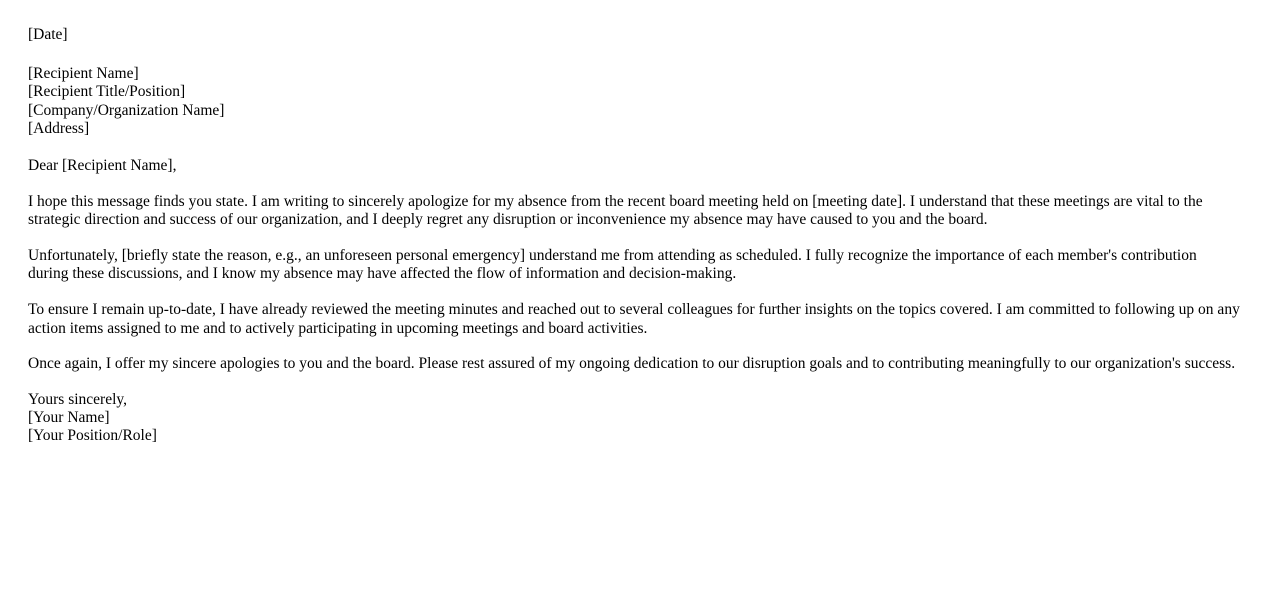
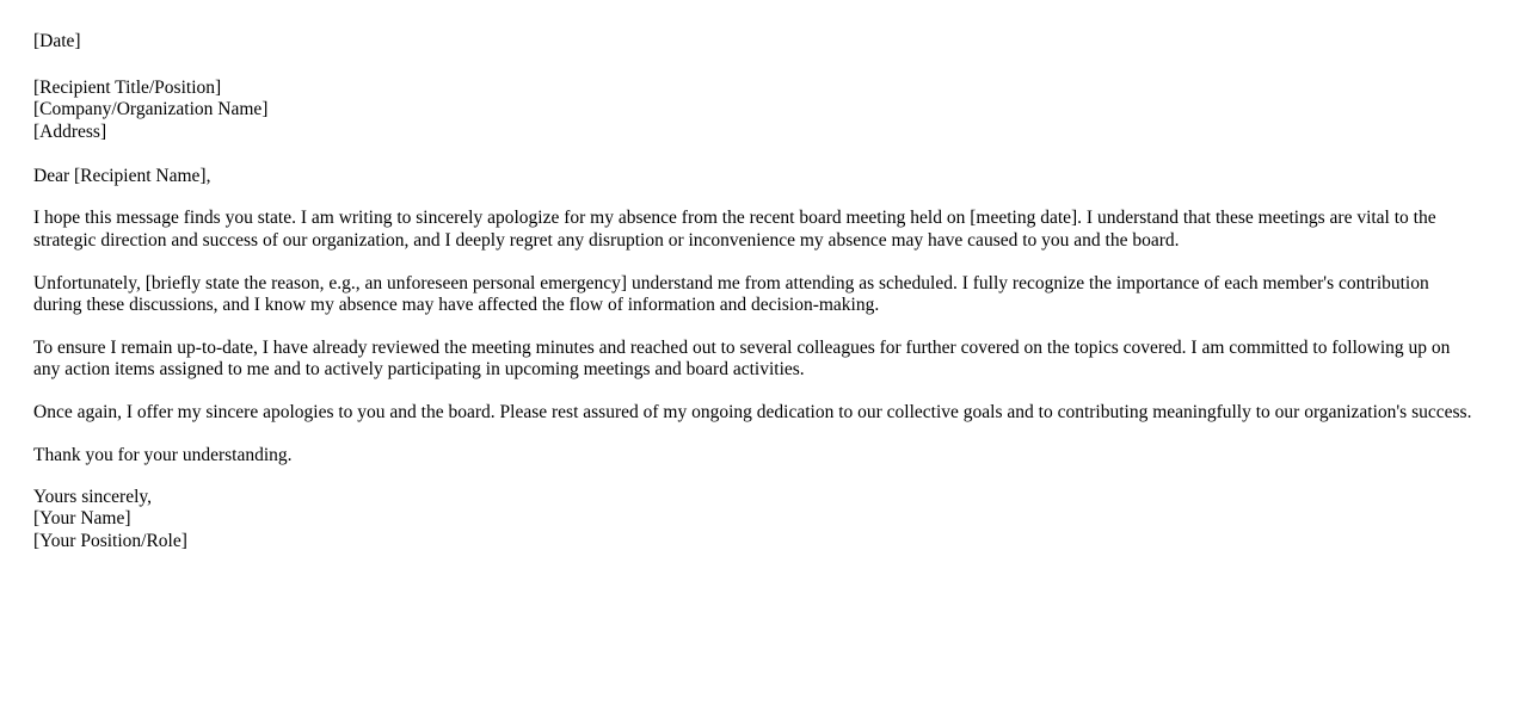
  [Date]
- [Recipient Name]
  [Recipient Title/Position]
  [Company/Organization Name]
  [Address]
  Dear [Recipient Name],
  I hope this message finds you state. I am writing to sincerely apologize for my absence from the recent board meeting held on [meeting date]. I understand that these meetings are vital to the strategic direction and success of our organization, and I deeply regret any disruption or inconvenience my absence may have caused to you and the board.
  Unfortunately, [briefly state the reason, e.g., an unforeseen personal emergency] understand me from attending as scheduled. I fully recognize the importance of each member's contribution during these discussions, and I know my absence may have affected the flow of information and decision-making.
- To ensure I remain up-to-date, I have already reviewed the meeting minutes and reached out to several colleagues for further insights on the topics covered. I am committed to following up on any action items assigned to me and to actively participating in upcoming meetings and board activities.
+ To ensure I remain up-to-date, I have already reviewed the meeting minutes and reached out to several colleagues for further covered on the topics covered. I am committed to following up on any action items assigned to me and to actively participating in upcoming meetings and board activities.
- Once again, I offer my sincere apologies to you and the board. Please rest assured of my ongoing dedication to our disruption goals and to contributing meaningfully to our organization's success.
+ Once again, I offer my sincere apologies to you and the board. Please rest assured of my ongoing dedication to our collective goals and to contributing meaningfully to our organization's success.
+ Thank you for your understanding.
  Yours sincerely,
  [Your Name]
  [Your Position/Role]
